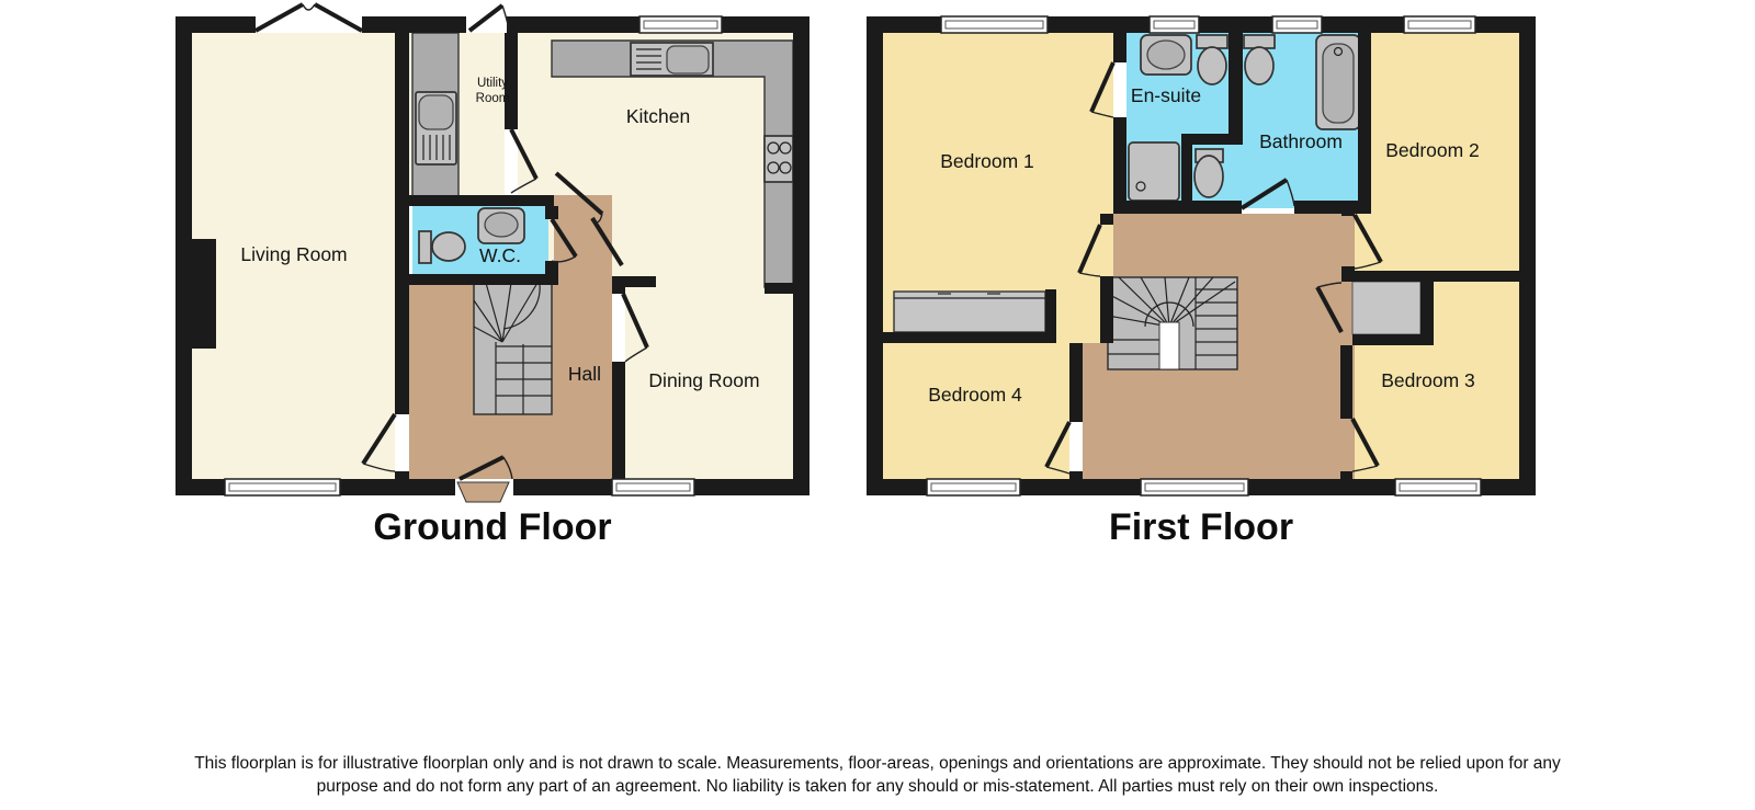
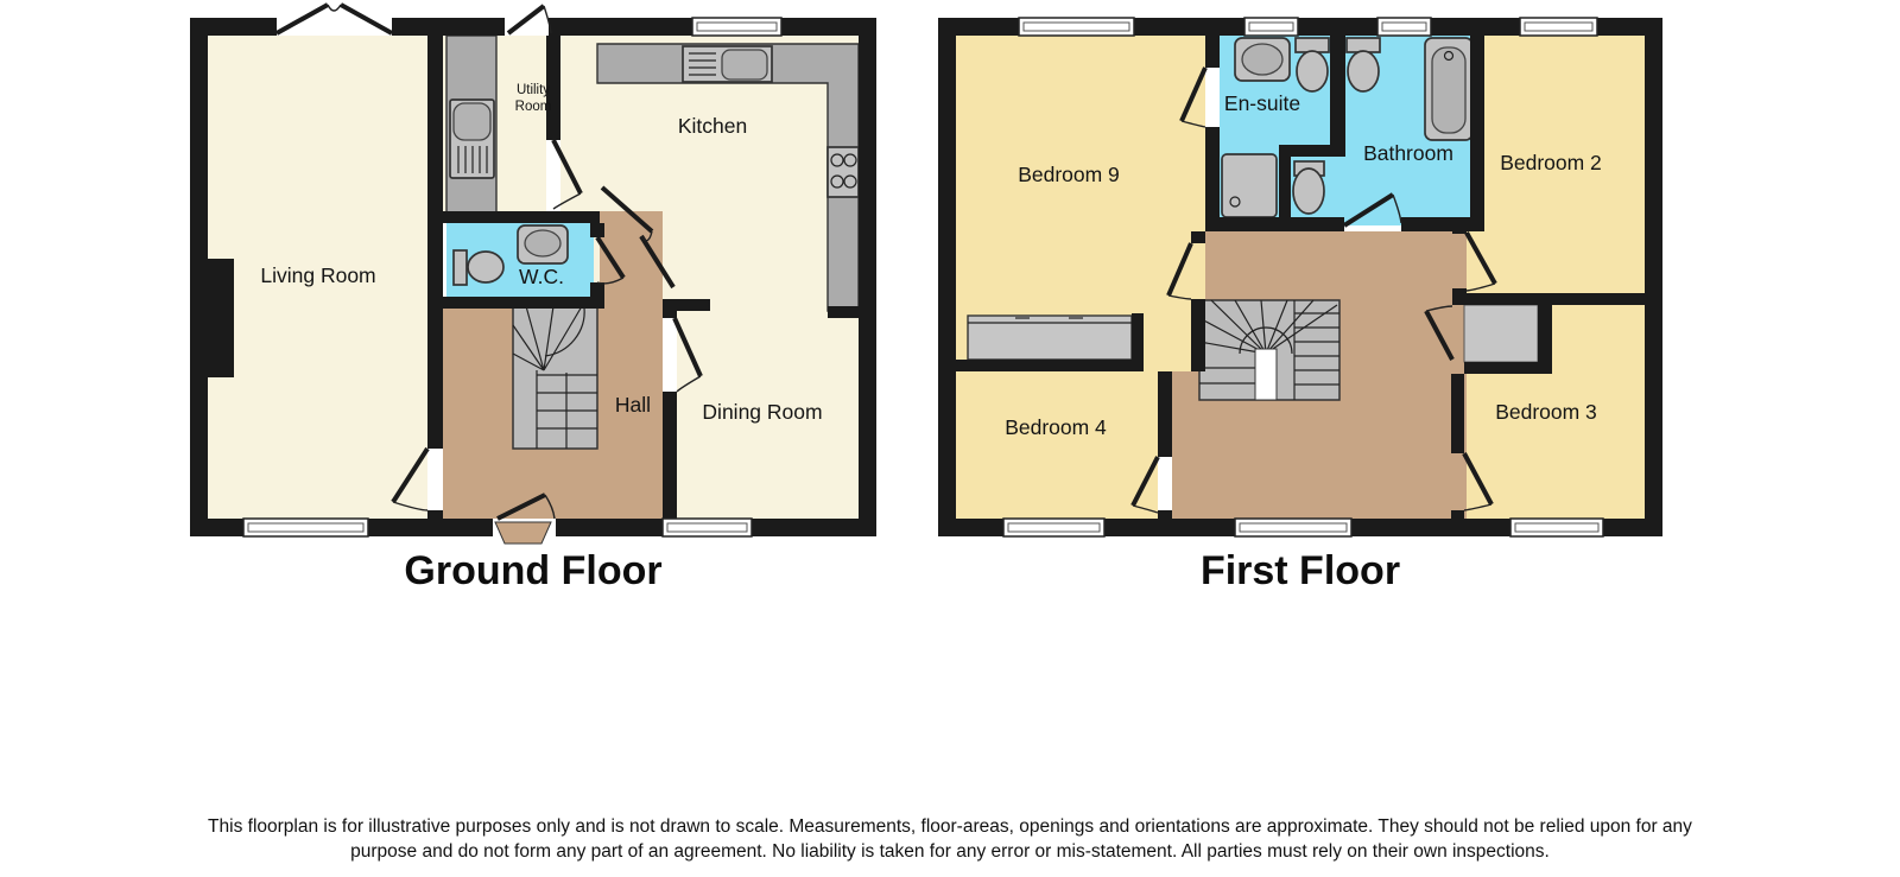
  Living Room
  Utility
  Room
  Kitchen
  W.C.
  Hall
  Dining Room
- Bedroom 1
+ Bedroom 9
  En-suite
  Bathroom
  Bedroom 2
  Bedroom 4
  Bedroom 3
  Ground Floor
  First Floor
- This floorplan is for illustrative floorplan only and is not drawn to scale. Measurements, floor-areas, openings and orientations are approximate. They should not be relied upon for any
+ This floorplan is for illustrative purposes only and is not drawn to scale. Measurements, floor-areas, openings and orientations are approximate. They should not be relied upon for any
- purpose and do not form any part of an agreement. No liability is taken for any should or mis-statement. All parties must rely on their own inspections.
+ purpose and do not form any part of an agreement. No liability is taken for any error or mis-statement. All parties must rely on their own inspections.
